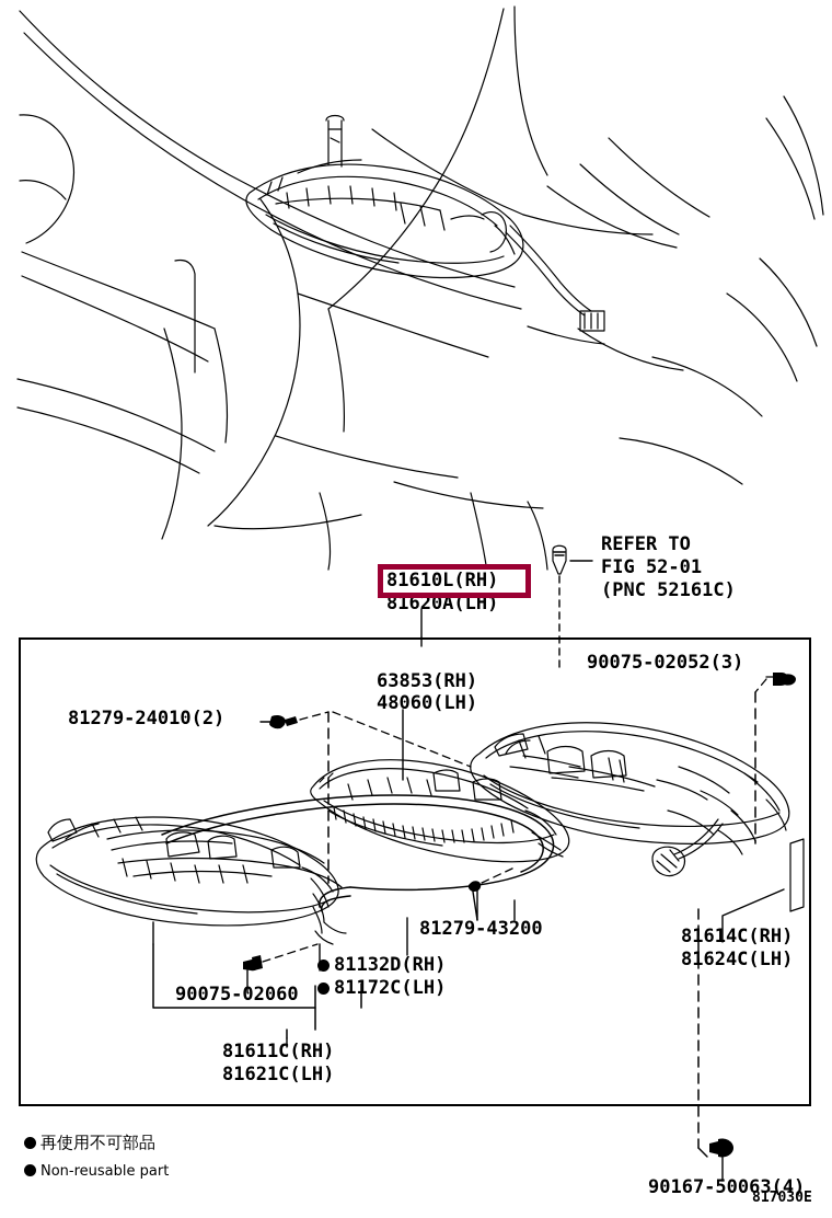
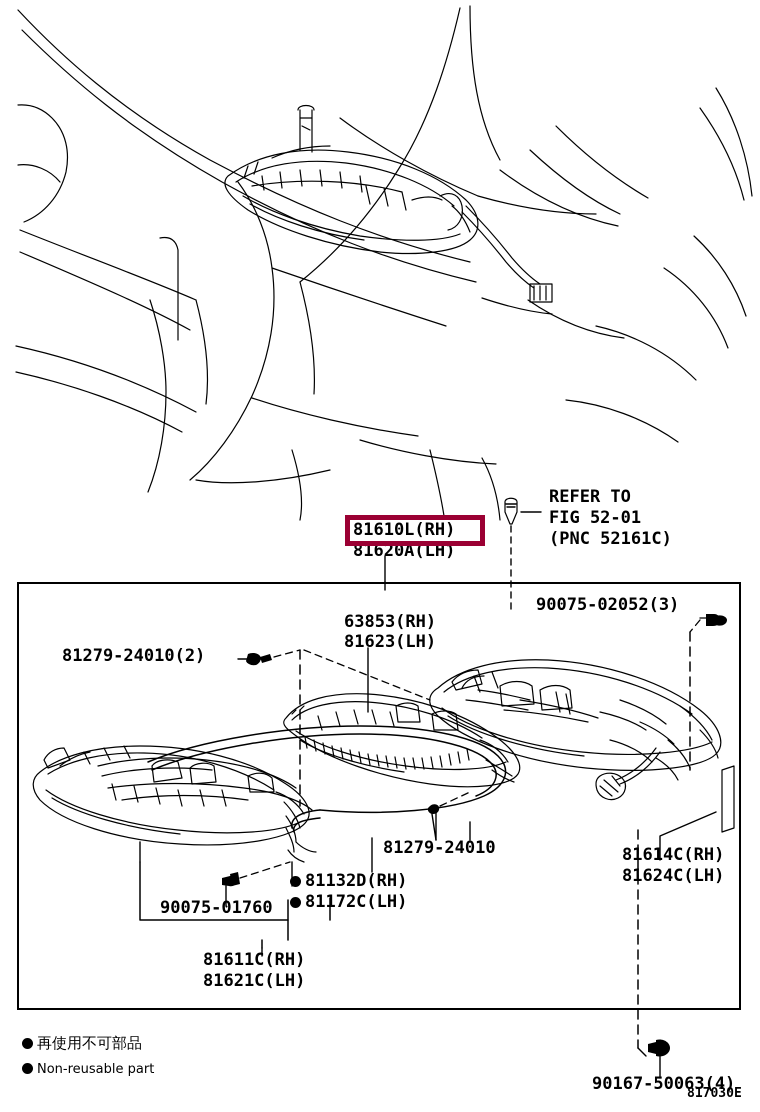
  REFER TO
  FIG 52-01
  (PNC 52161C)
  81620A(LH)
  81610L(RH)
  81279-24010(2)
  63853(RH)
- 48060(LH)
+ 81623(LH)
  90075-02052(3)
- 81279-43200
+ 81279-24010
  81132D(RH)
  81172C(LH)
- 90075-02060
+ 90075-01760
  81611C(RH)
  81621C(LH)
  81614C(RH)
  81624C(LH)
  90167-50063(4)
  再使用不可部品
  Non-reusable part
  817030E
